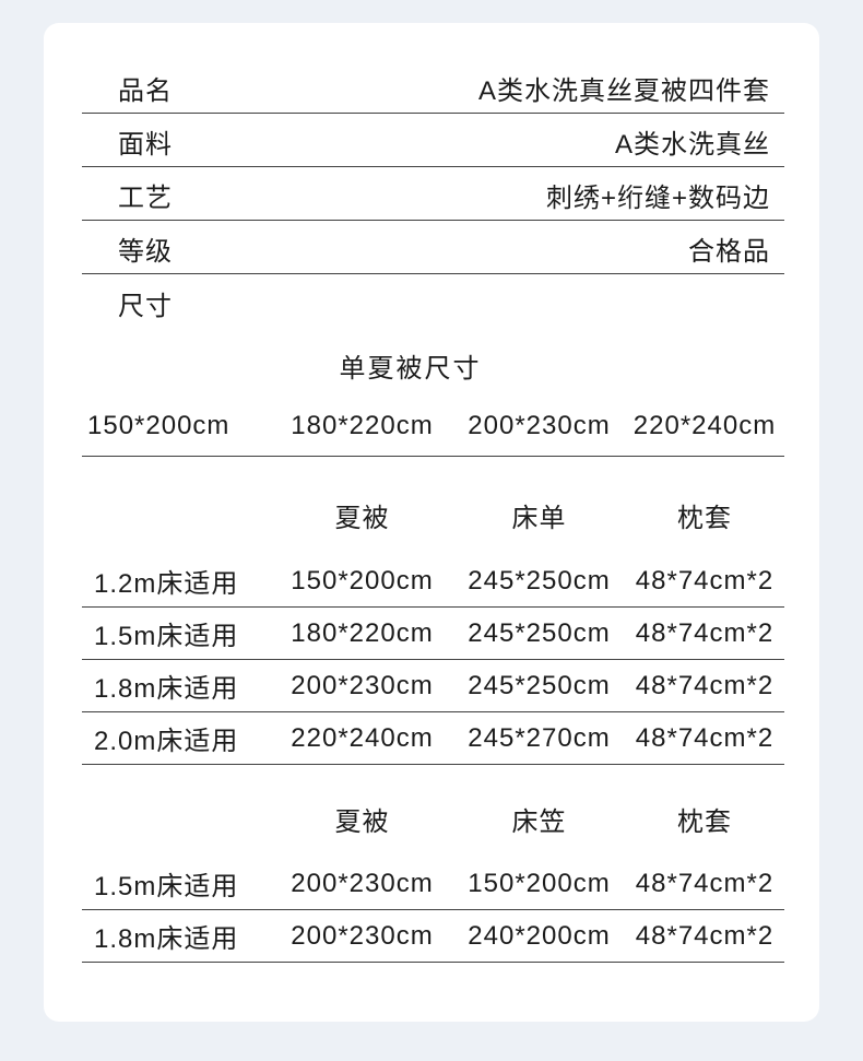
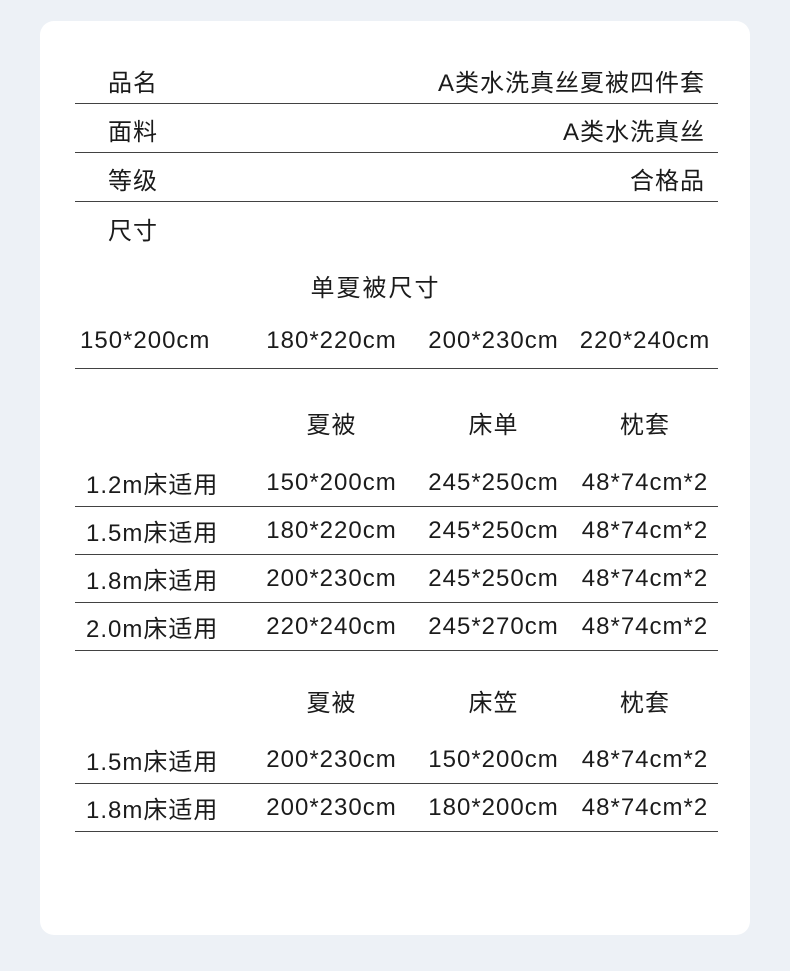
  品名
  A类水洗真丝夏被四件套
  面料
  A类水洗真丝
- 工艺
- 刺绣+绗缝+数码边
  等级
  合格品
  尺寸
  单夏被尺寸
  150*200cm
  180*220cm
  200*230cm
  220*240cm
  夏被
  床单
  枕套
  1.2m床适用
  150*200cm
  245*250cm
  48*74cm*2
  1.5m床适用
  180*220cm
  245*250cm
  48*74cm*2
  1.8m床适用
  200*230cm
  245*250cm
  48*74cm*2
  2.0m床适用
  220*240cm
  245*270cm
  48*74cm*2
  夏被
  床笠
  枕套
  1.5m床适用
  200*230cm
  150*200cm
  48*74cm*2
  1.8m床适用
  200*230cm
- 240*200cm
+ 180*200cm
  48*74cm*2
